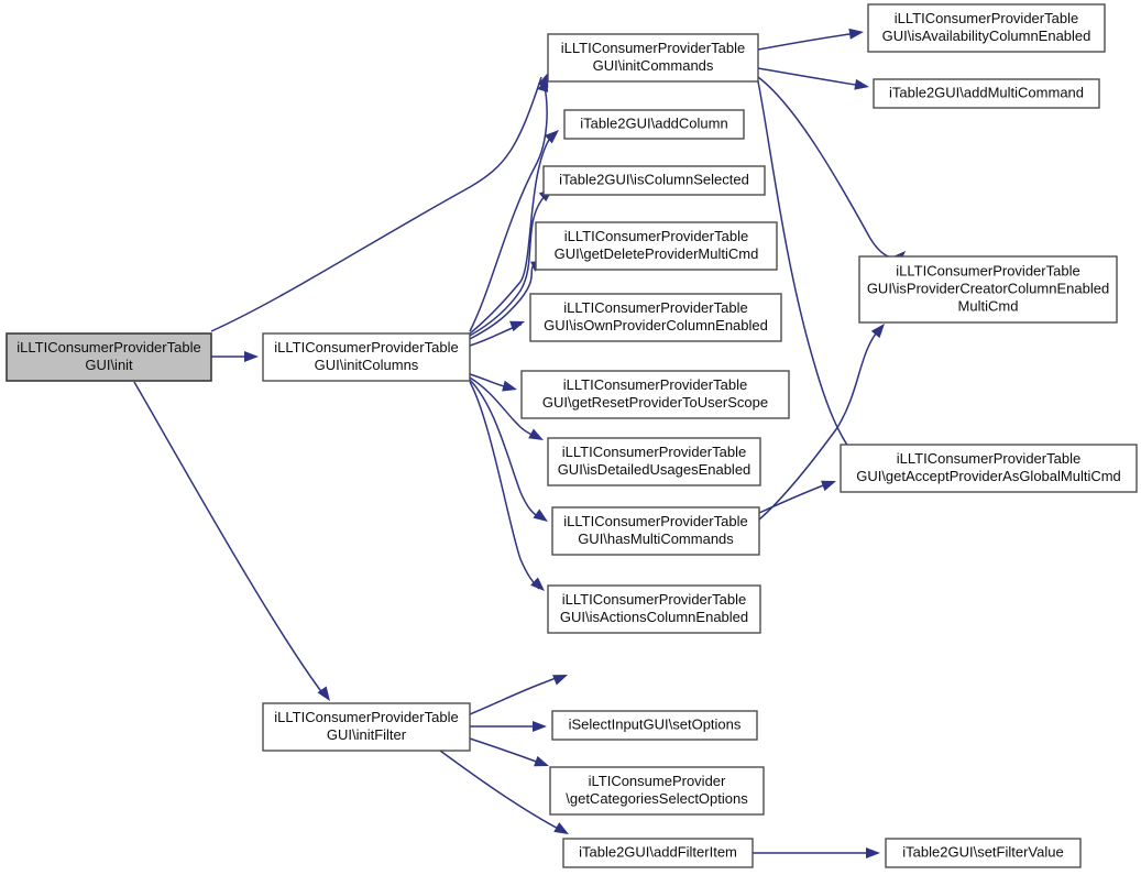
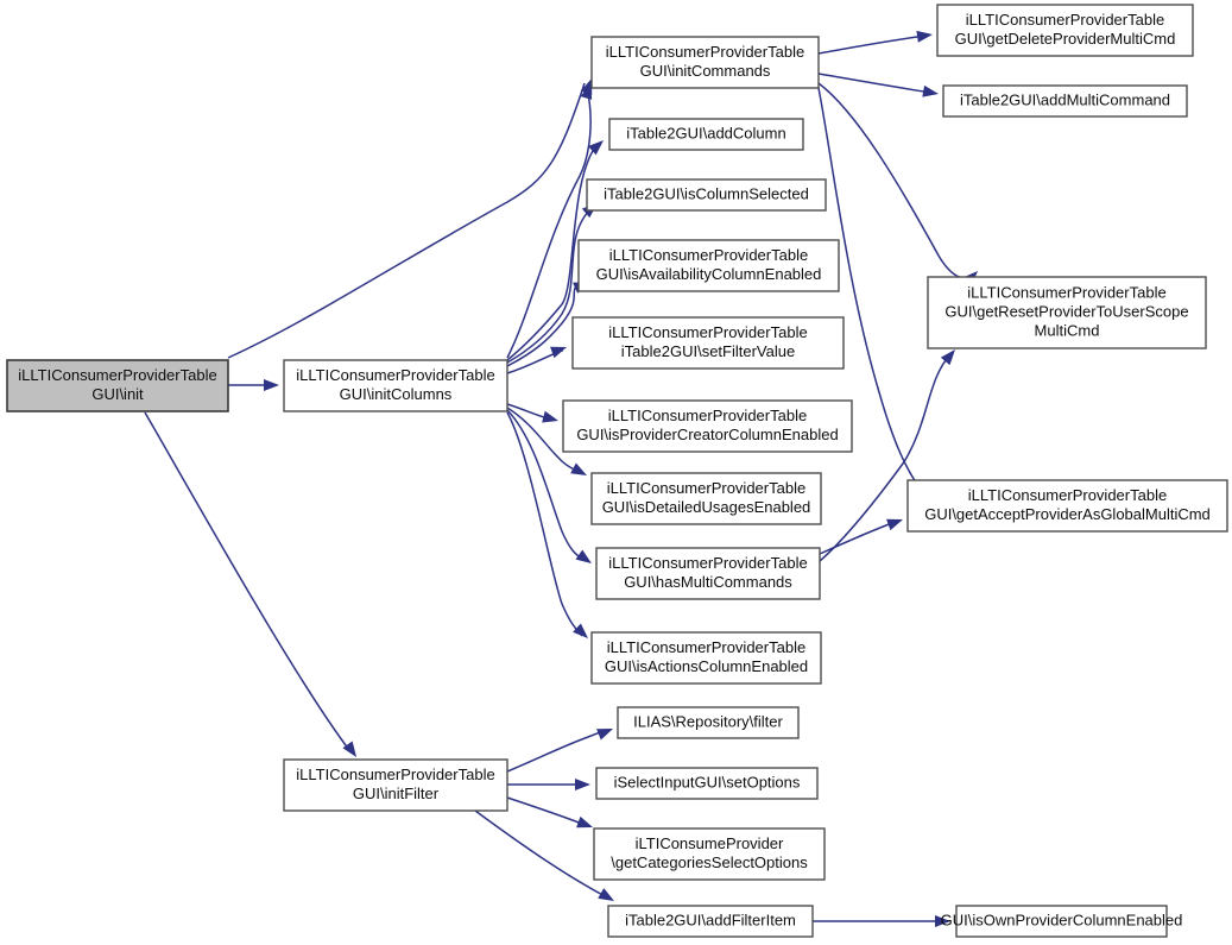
  iLLTIConsumerProviderTable
  GUI\init
  iLLTIConsumerProviderTable
  GUI\initCommands
  iLLTIConsumerProviderTable
- GUI\isAvailabilityColumnEnabled
+ GUI\getDeleteProviderMultiCmd
  iTable2GUI\addMultiCommand
  iTable2GUI\addColumn
  iTable2GUI\isColumnSelected
  iLLTIConsumerProviderTable
- GUI\getDeleteProviderMultiCmd
+ GUI\isAvailabilityColumnEnabled
  iLLTIConsumerProviderTable
  GUI\initColumns
  iLLTIConsumerProviderTable
- GUI\isOwnProviderColumnEnabled
+ iTable2GUI\setFilterValue
  iLLTIConsumerProviderTable
- GUI\getResetProviderToUserScope
+ GUI\isProviderCreatorColumnEnabled
  iLLTIConsumerProviderTable
  GUI\isDetailedUsagesEnabled
  iLLTIConsumerProviderTable
  GUI\hasMultiCommands
  iLLTIConsumerProviderTable
  GUI\isActionsColumnEnabled
  iLLTIConsumerProviderTable
- GUI\isProviderCreatorColumnEnabled
+ GUI\getResetProviderToUserScope
  MultiCmd
  iLLTIConsumerProviderTable
  GUI\getAcceptProviderAsGlobalMultiCmd
  iLLTIConsumerProviderTable
  GUI\initFilter
+ ILIAS\Repository\filter
  iSelectInputGUI\setOptions
  iLTIConsumeProvider
  \getCategoriesSelectOptions
  iTable2GUI\addFilterItem
- iTable2GUI\setFilterValue
+ GUI\isOwnProviderColumnEnabled
